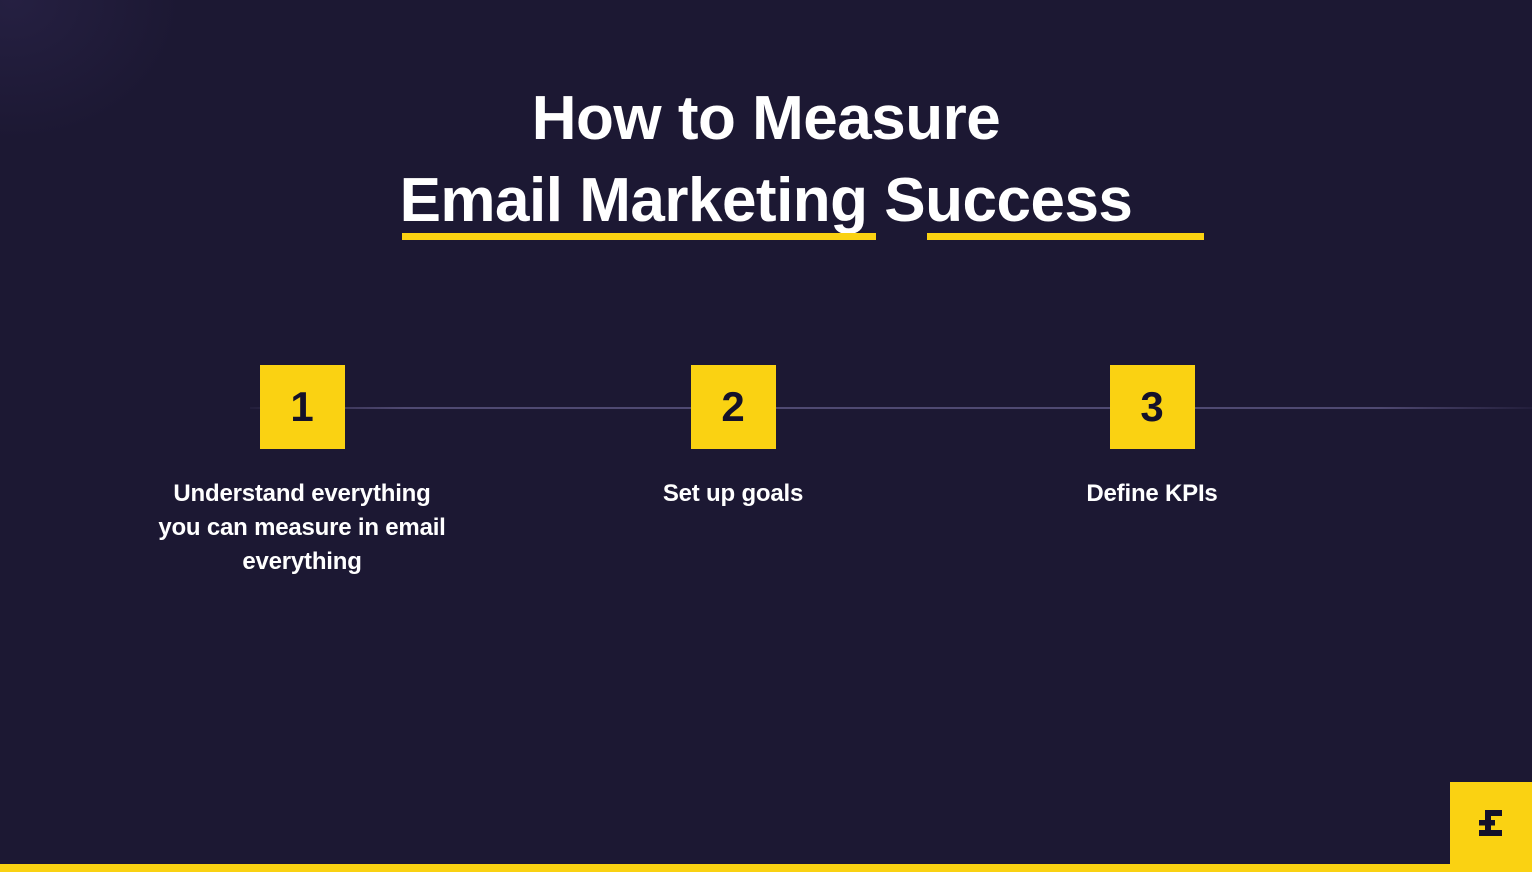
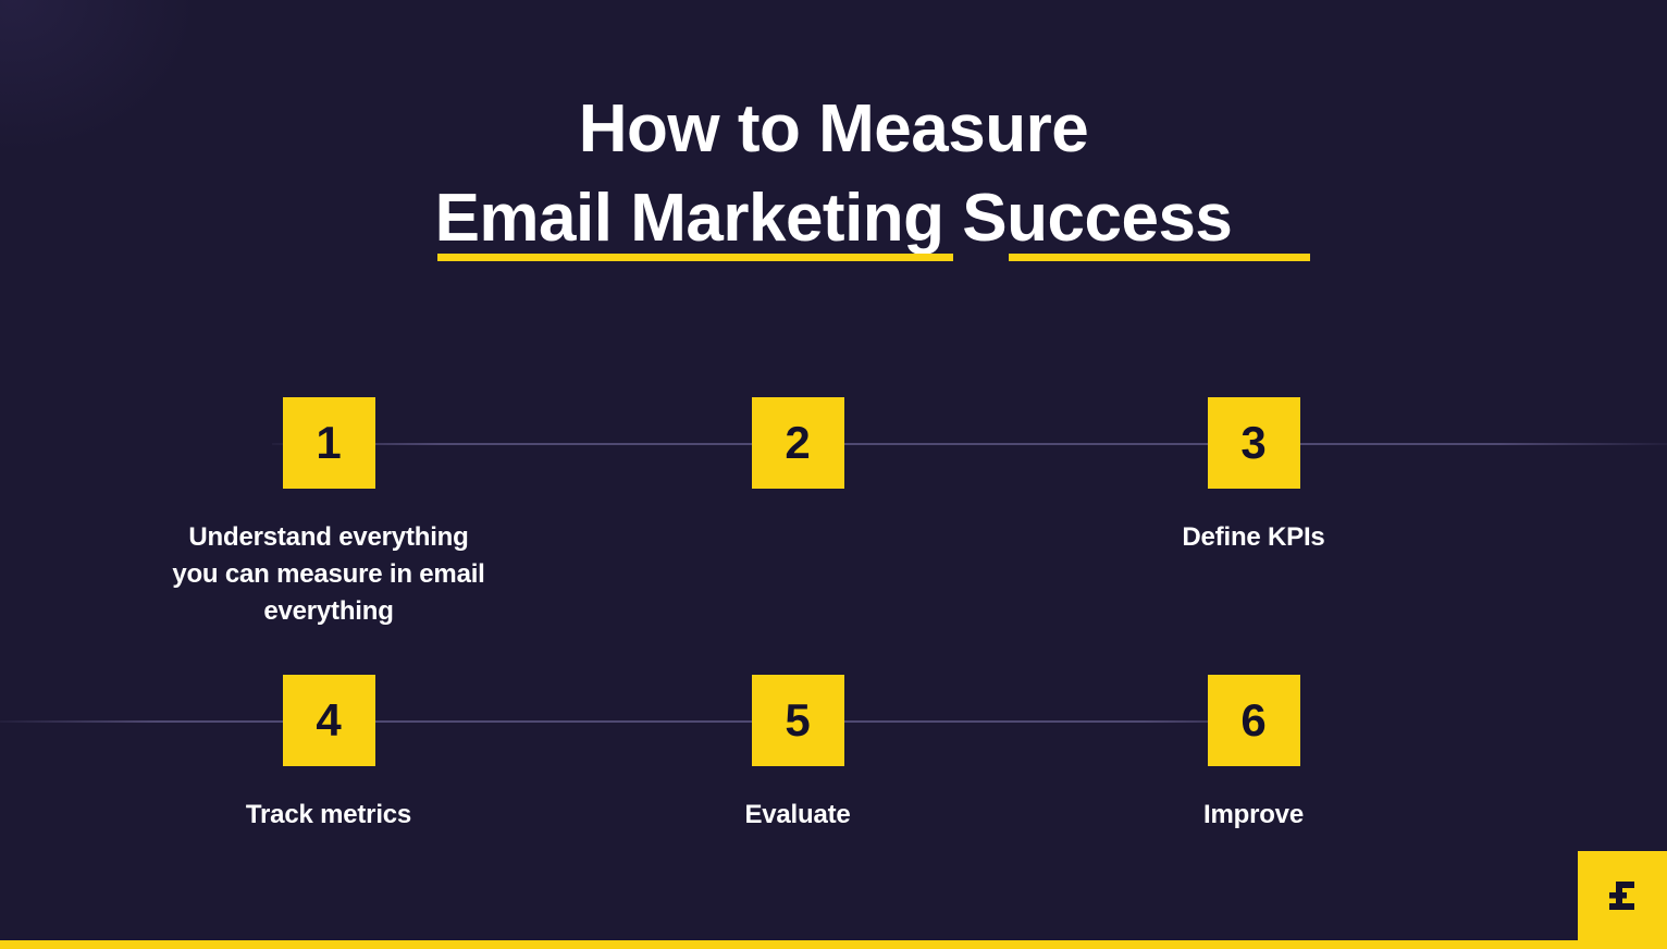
  How to Measure
  Email Marketing Success
  1
  Understand everything you can measure in email everything
  2
- Set up goals
  3
  Define KPIs
+ 4
+ Track metrics
+ 5
+ Evaluate
+ 6
+ Improve
